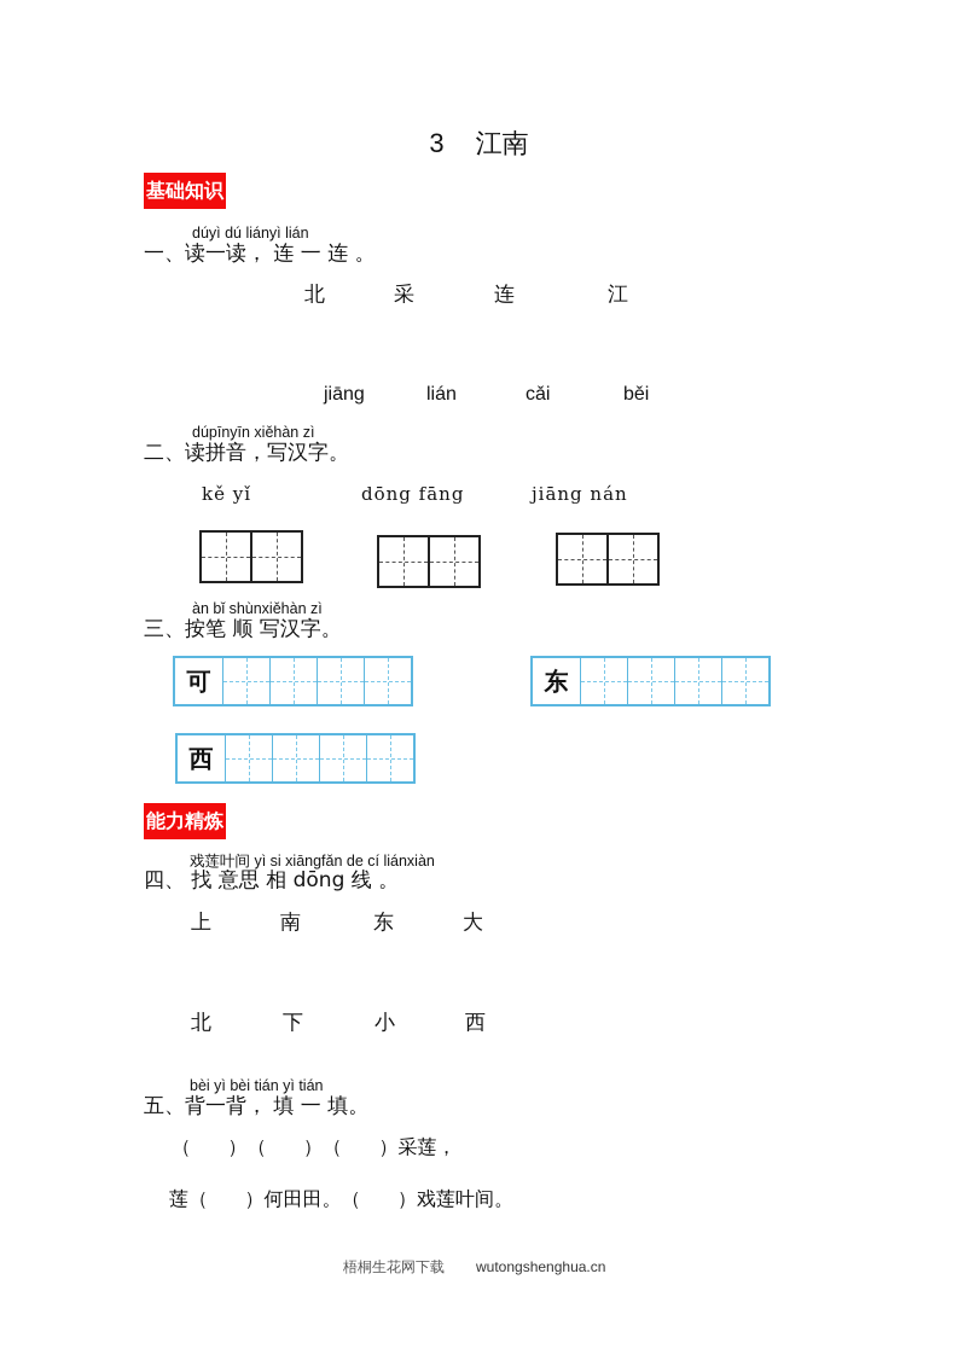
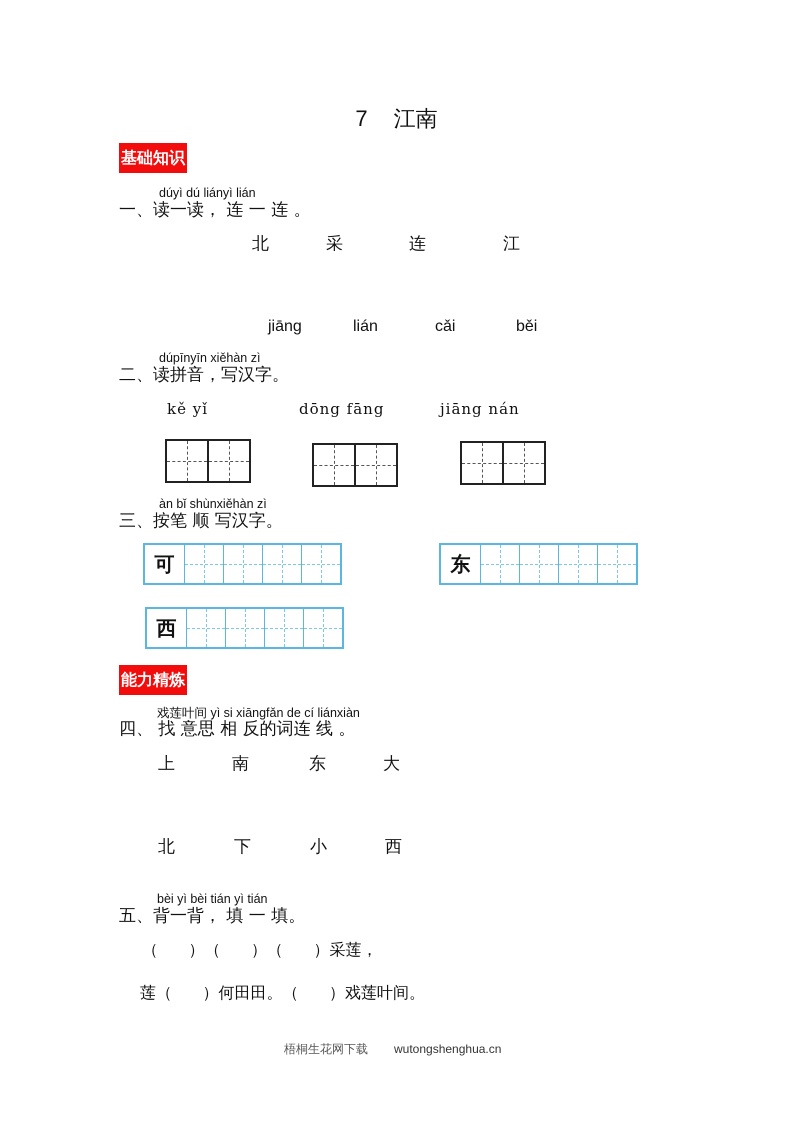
- 3 江南
+ 7 江南
  基础知识
  dúyì dú liányì lián
  一、读一读， 连 一 连 。
  北
  采
  连
  江
  jiāng
  lián
  cǎi
  běi
  dúpīnyīn xiěhàn zì
  二、读拼音，写汉字。
  kě yǐ
  dōng fāng
  jiāng nán
  àn bǐ shùnxiěhàn zì
  三、按笔 顺 写汉字。
  可
  东
  西
  能力精炼
  戏莲叶间 yì si xiāngfǎn de cí liánxiàn
- 四、 找 意思 相 dōng 线 。
+ 四、 找 意思 相 反的词连 线 。
  上
  南
  东
  大
  北
  下
  小
  西
  bèi yì bèi tián yì tián
  五、背一背， 填 一 填。
  （ ）（ ）（ ）采莲，
  莲（ ）何田田。（ ）戏莲叶间。
  梧桐生花网下载 wutongshenghua.cn
